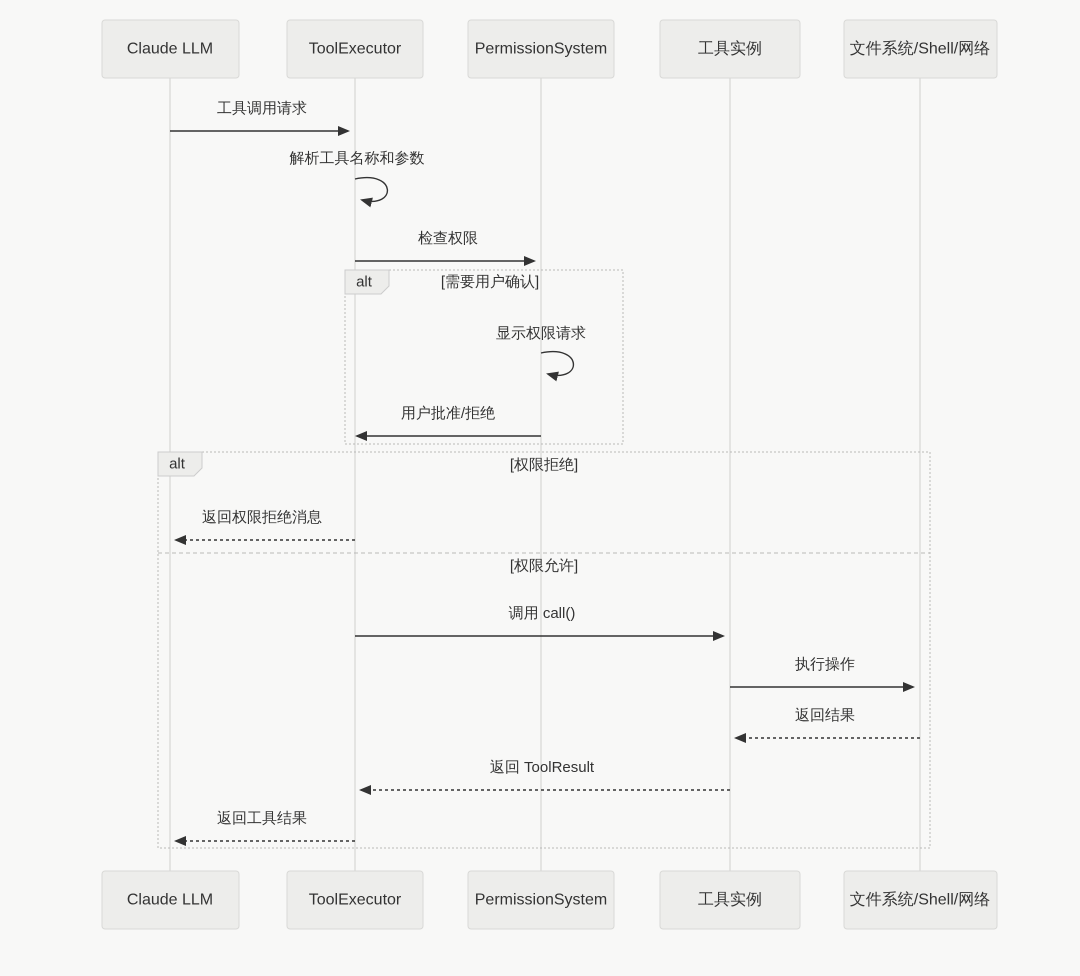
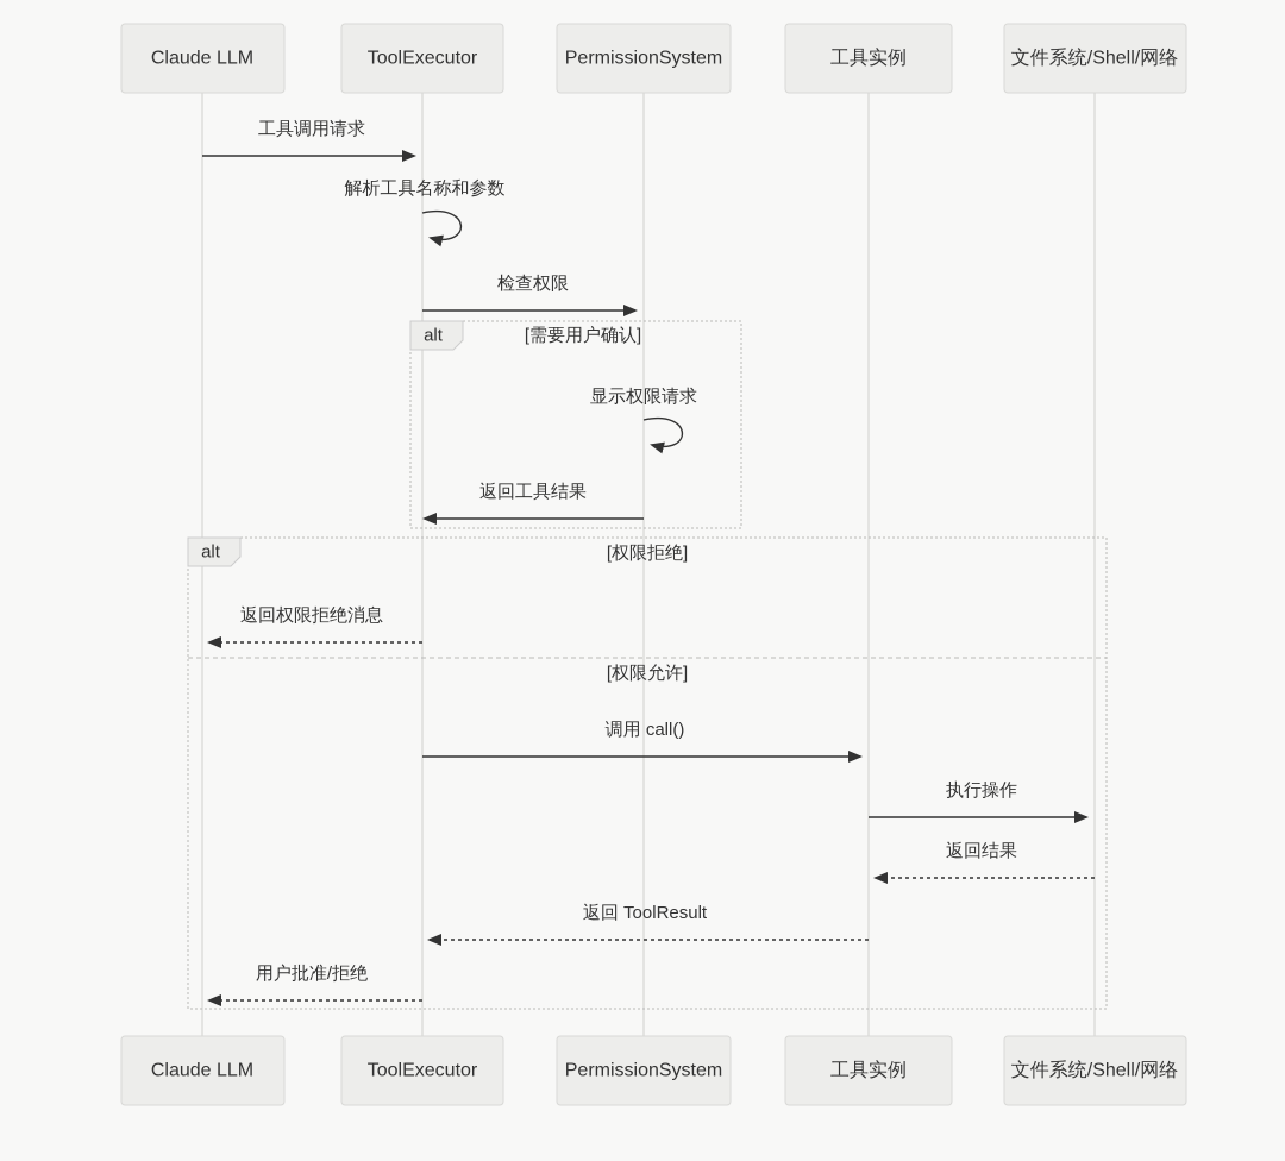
  Claude LLM
  ToolExecutor
  PermissionSystem
  工具实例
  文件系统/Shell/网络
  工具调用请求
  解析工具名称和参数
  检查权限
  alt
  [需要用户确认]
  显示权限请求
- 用户批准/拒绝
+ 返回工具结果
  alt
  [权限拒绝]
  返回权限拒绝消息
  [权限允许]
  调用 call()
  执行操作
  返回结果
  返回 ToolResult
- 返回工具结果
+ 用户批准/拒绝
  Claude LLM
  ToolExecutor
  PermissionSystem
  工具实例
  文件系统/Shell/网络
